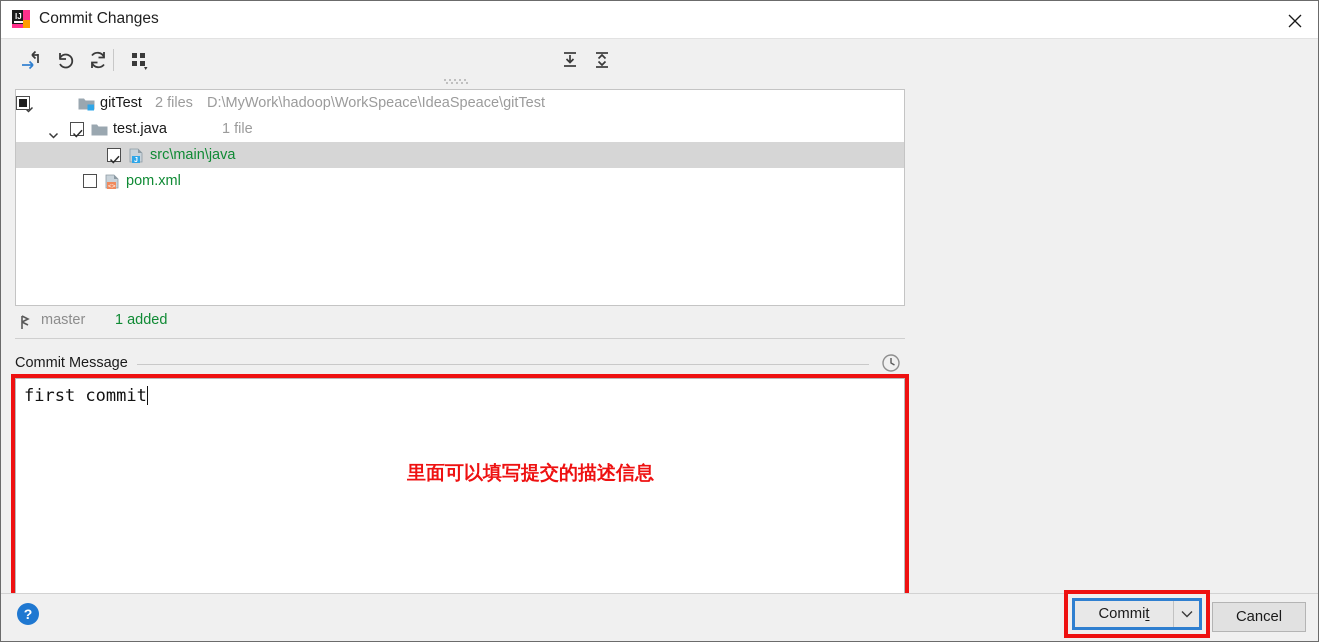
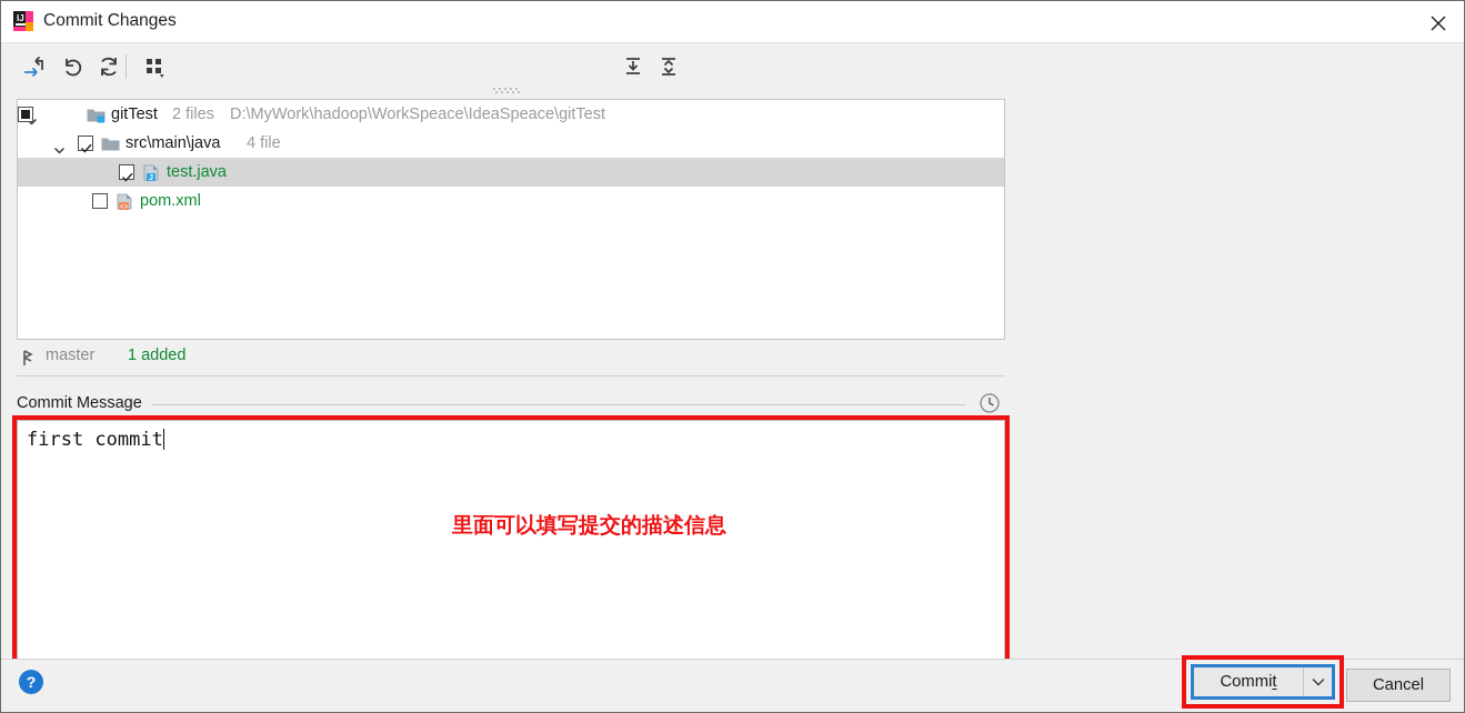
  IJ
  Commit Changes
  gitTest
  2 files
  D:\MyWork\hadoop\WorkSpeace\IdeaSpeace\gitTest
- test.java
+ src\main\java
- 1 file
+ 4 file
- src\main\java
+ test.java
  pom.xml
  master
  1 added
  Commit Message
  first commit
  里面可以填写提交的描述信息
  ?
  Commit
  Cancel
